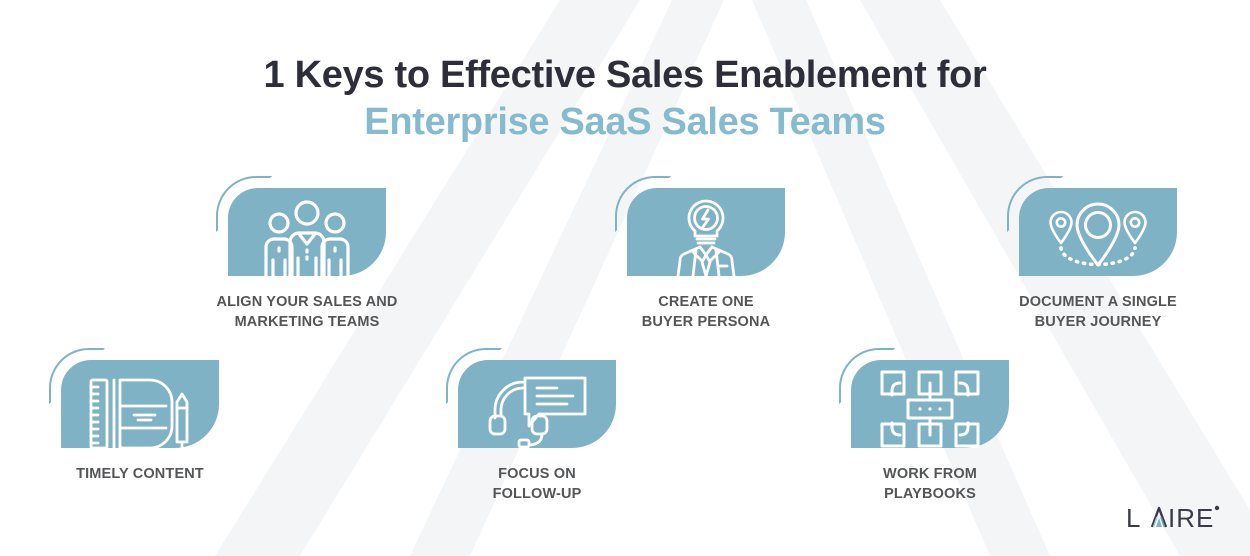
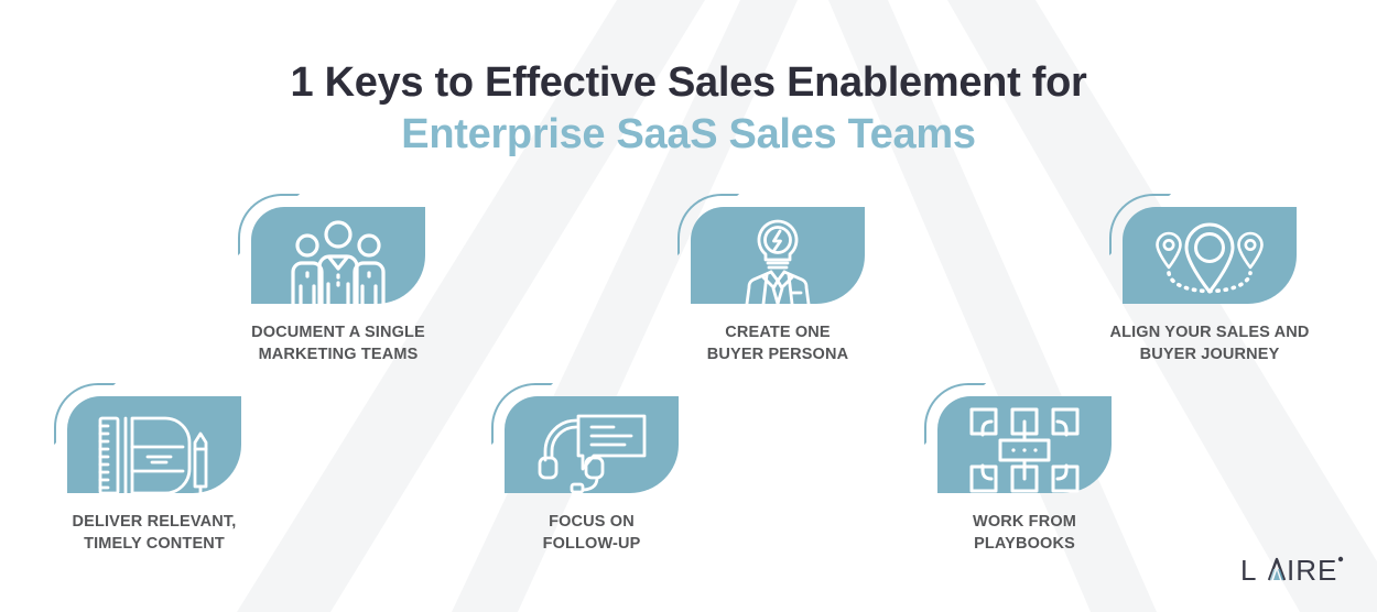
  1 Keys to Effective Sales Enablement for
  Enterprise SaaS Sales Teams
- ALIGN YOUR SALES AND
+ DOCUMENT A SINGLE
  MARKETING TEAMS
  CREATE ONE
  BUYER PERSONA
- DOCUMENT A SINGLE
+ ALIGN YOUR SALES AND
  BUYER JOURNEY
+ DELIVER RELEVANT,
  TIMELY CONTENT
  FOCUS ON
  FOLLOW-UP
  WORK FROM
  PLAYBOOKS
  L
  IRE
